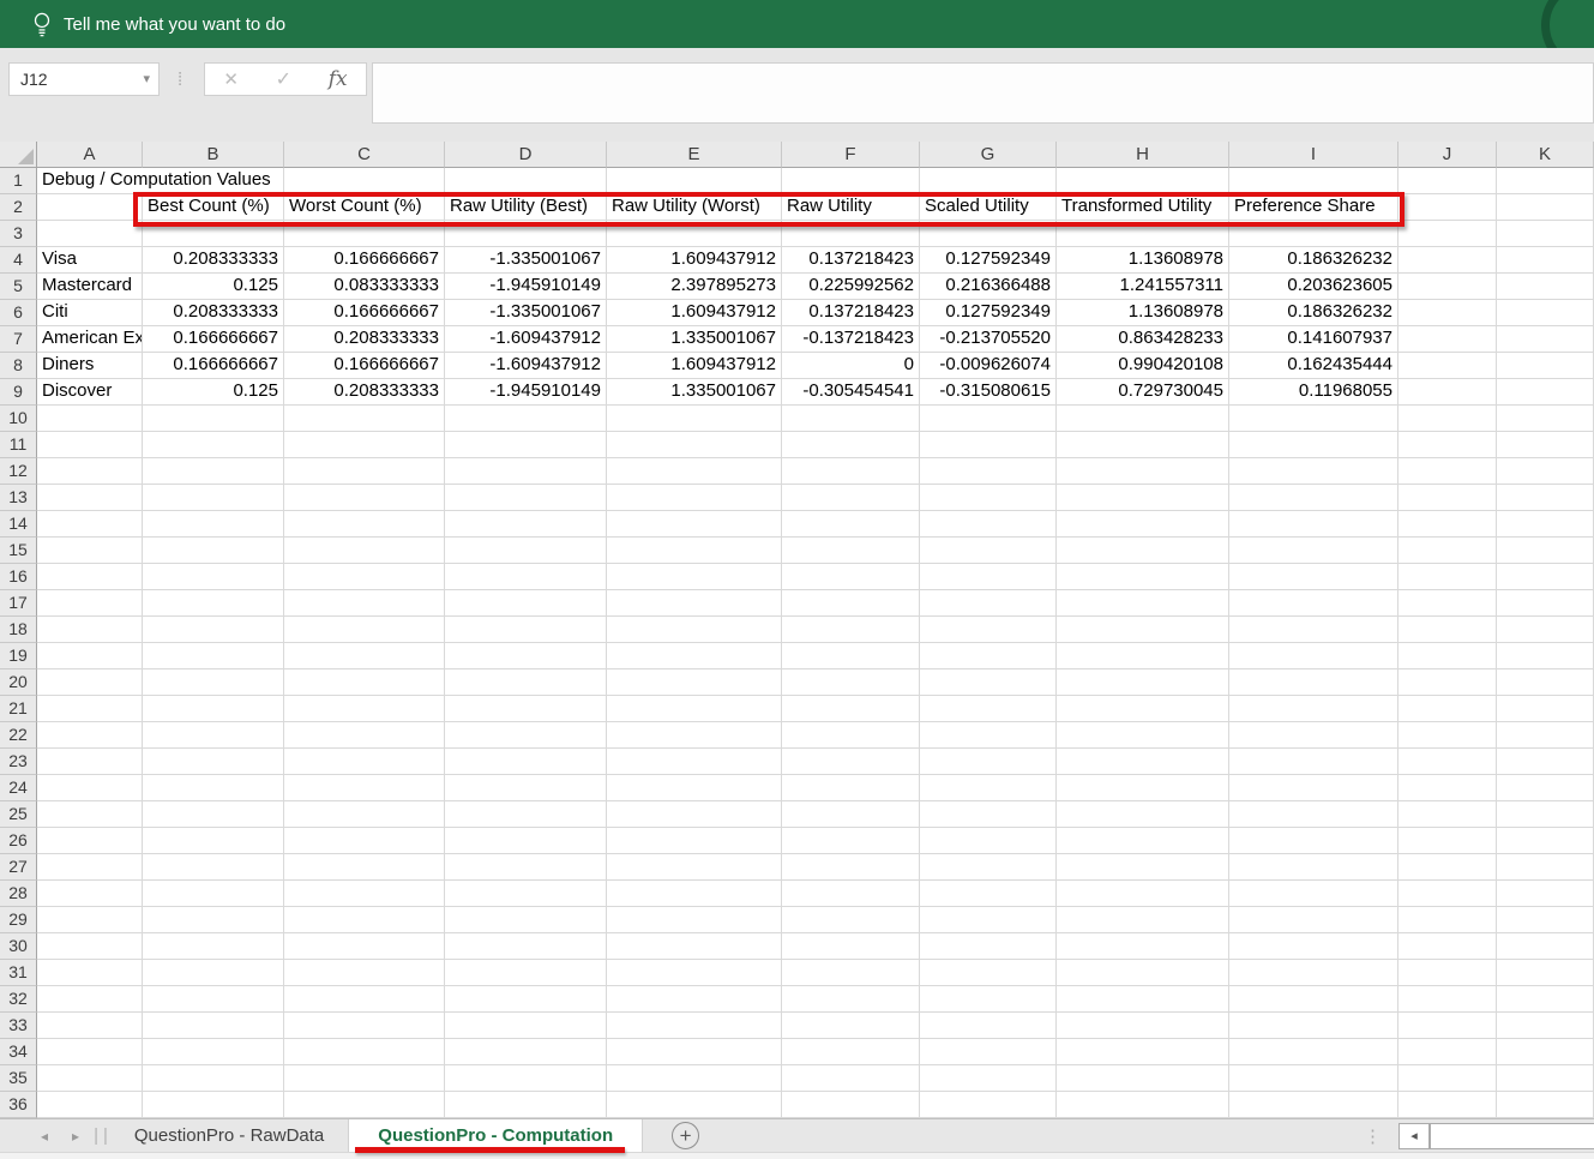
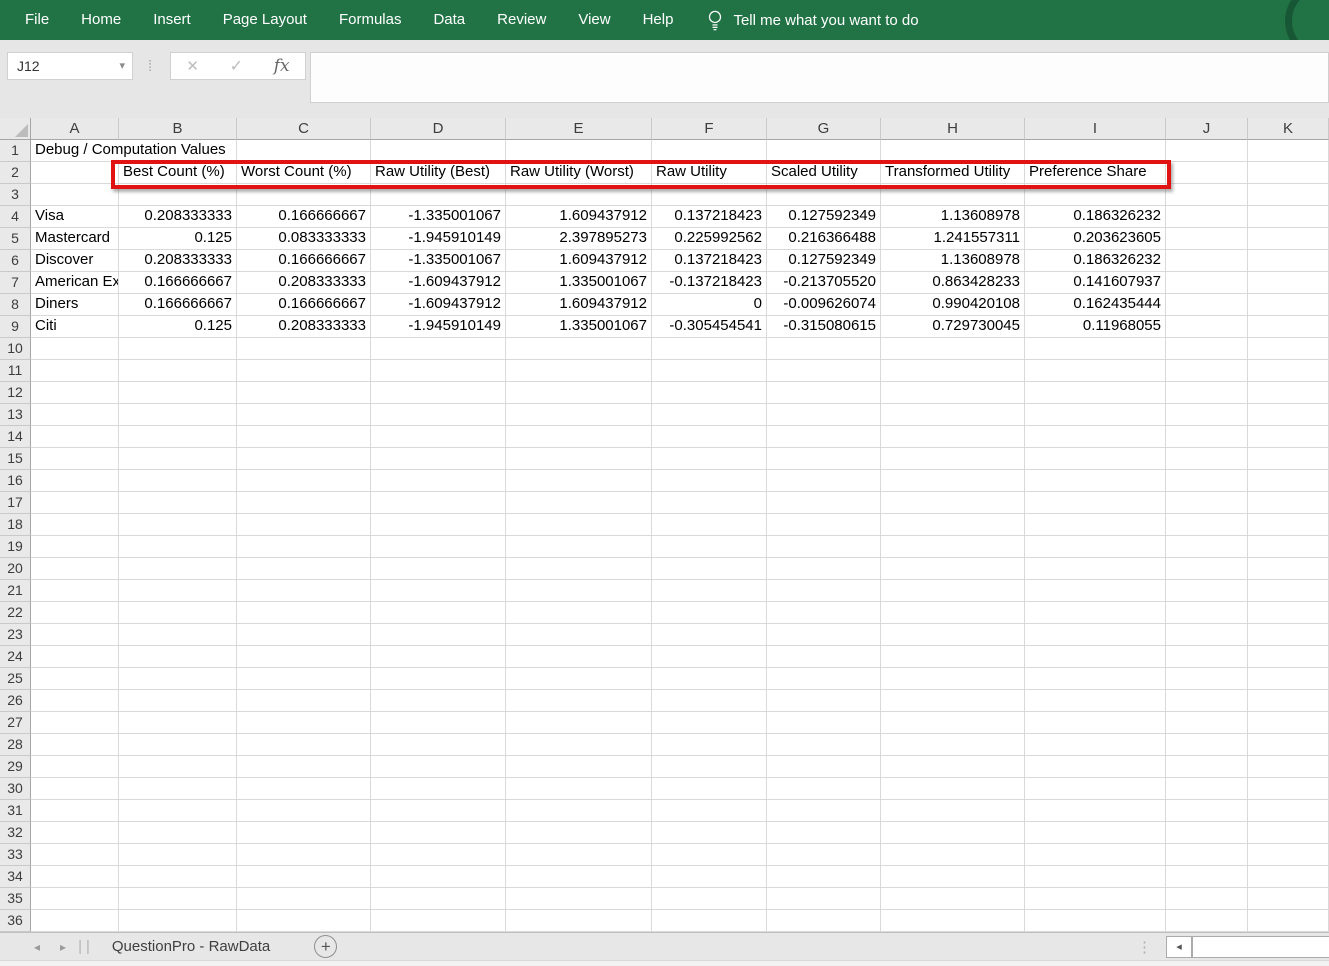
+ File
+ Home
+ Insert
+ Page Layout
+ Formulas
+ Data
+ Review
+ View
+ Help
  Tell me what you want to do
  J12
  ▾
  ⁞
  ✕
  ✓
  fx
  A
  B
  C
  D
  E
  F
  G
  H
  I
  J
  K
  1
  Debug / Computation Values
  2
  Best Count (%)
  Worst Count (%)
  Raw Utility (Best)
  Raw Utility (Worst)
  Raw Utility
  Scaled Utility
  Transformed Utility
  Preference Share
  3
  4
  Visa
  0.208333333
  0.166666667
  -1.335001067
  1.609437912
  0.137218423
  0.127592349
  1.13608978
  0.186326232
  5
  Mastercard
  0.125
  0.083333333
  -1.945910149
  2.397895273
  0.225992562
  0.216366488
  1.241557311
  0.203623605
  6
- Citi
+ Discover
  0.208333333
  0.166666667
  -1.335001067
  1.609437912
  0.137218423
  0.127592349
  1.13608978
  0.186326232
  7
  0.166666667
  0.208333333
  -1.609437912
  1.335001067
  -0.137218423
  -0.213705520
  0.863428233
  0.141607937
  8
  Diners
  0.166666667
  0.166666667
  -1.609437912
  1.609437912
  0
  -0.009626074
  0.990420108
  0.162435444
  9
- Discover
+ Citi
  0.125
  0.208333333
  -1.945910149
  1.335001067
  -0.305454541
  -0.315080615
  0.729730045
  0.11968055
  10
  11
  12
  13
  14
  15
  16
  17
  18
  19
  20
  21
  22
  23
  24
  25
  26
  27
  28
  29
  30
  31
  32
  33
  34
  35
  36
  ◂
  ▸
  |
  |
  QuestionPro - RawData
- QuestionPro - Computation
  +
  ⋮
  ◂
